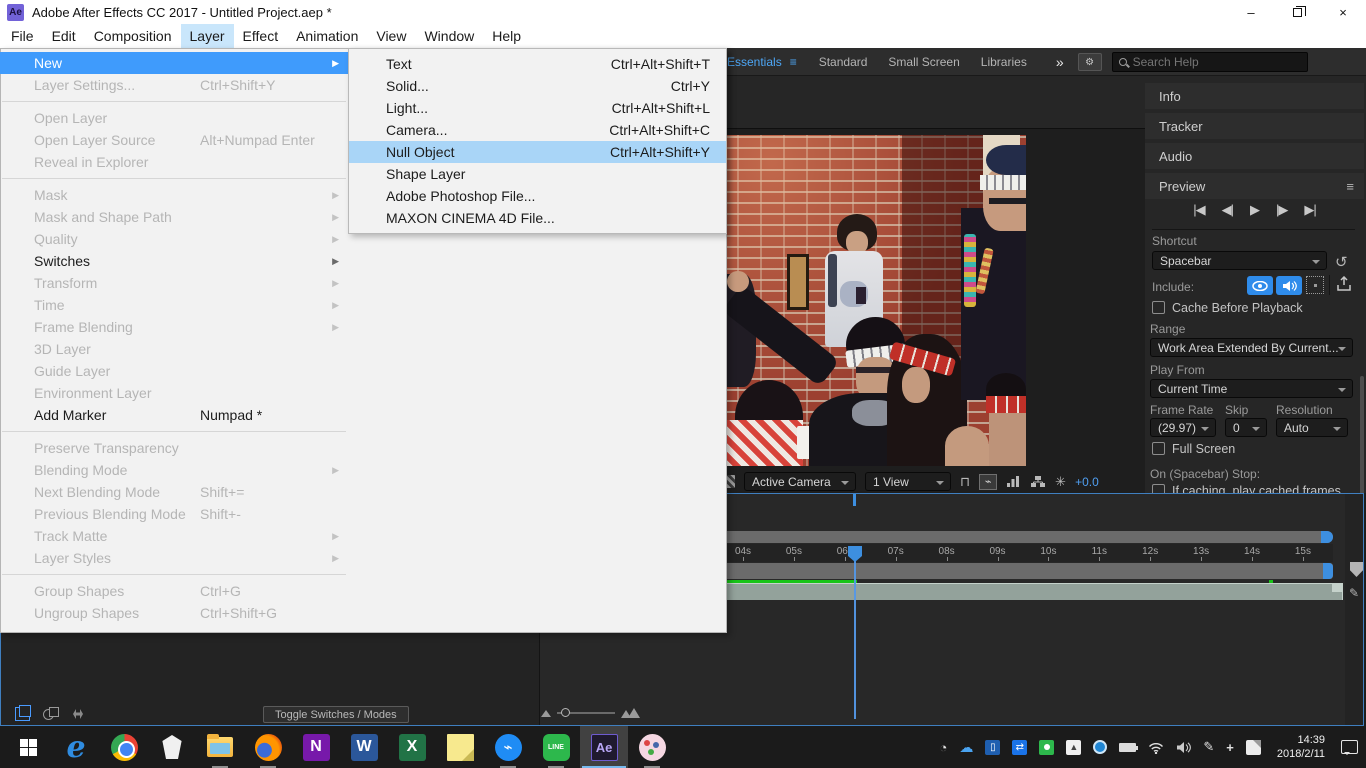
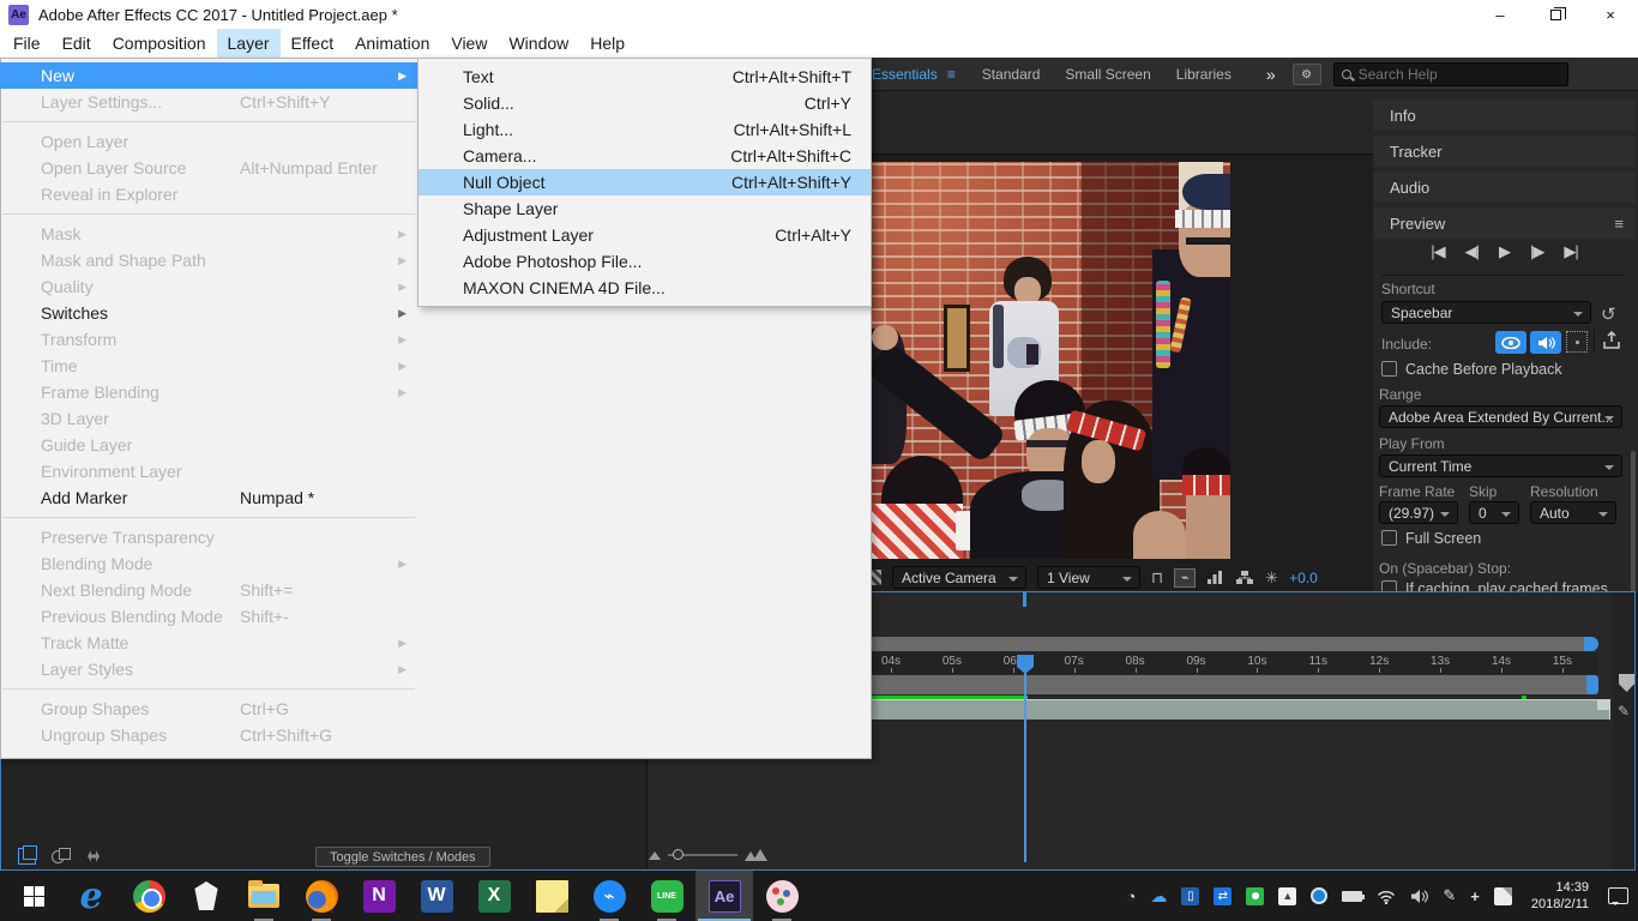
  Ae
  Adobe After Effects CC 2017 - Untitled Project.aep *
  –
  ×
  File
  Edit
  Composition
  Layer
  Effect
  Animation
  View
  Window
  Help
  Essentials
  ≡
  Standard
  Small Screen
  Libraries
  »
  ⚙
  Search Help
  Active Camera
  1 View
  ⊓
  ⌁
  ✳
  +0.0
  Info
  Tracker
  Audio
  Preview
  ≡
  |◀
  ◀|
  ▶
  |▶
  ▶|
  Shortcut
  Spacebar
  ↺
  Include:
  Cache Before Playback
  Range
- Work Area Extended By Current...
+ Adobe Area Extended By Current...
  Play From
  Current Time
  Frame Rate
  Skip
  Resolution
  (29.97)
  0
  Auto
  Full Screen
  On (Spacebar) Stop:
  If caching, play cached frames
  04s
  05s
  07s
  08s
  09s
  10s
  11s
  12s
  13s
  14s
  15s
  ✎
  Toggle Switches / Modes
  New
  ▶
  Layer Settings...
  Ctrl+Shift+Y
  Open Layer
  Open Layer Source
  Alt+Numpad Enter
  Reveal in Explorer
  Mask
  ▶
  Mask and Shape Path
  ▶
  Quality
  ▶
  Switches
  ▶
  Transform
  ▶
  Time
  ▶
  Frame Blending
  ▶
  3D Layer
  Guide Layer
  Environment Layer
  Add Marker
  Numpad *
  Preserve Transparency
  Blending Mode
  ▶
  Next Blending Mode
  Shift+=
  Previous Blending Mode
  Shift+-
  Track Matte
  ▶
  Layer Styles
  ▶
  Group Shapes
  Ctrl+G
  Ungroup Shapes
  Ctrl+Shift+G
  Text
  Ctrl+Alt+Shift+T
  Solid...
  Ctrl+Y
  Light...
  Ctrl+Alt+Shift+L
  Camera...
  Ctrl+Alt+Shift+C
  Null Object
  Ctrl+Alt+Shift+Y
  Shape Layer
+ Adjustment Layer
+ Ctrl+Alt+Y
  Adobe Photoshop File...
  MAXON CINEMA 4D File...
  e
  N
  W
  X
  ⌁
  Ae
  ◔
  ☁
  ▯
  ⇄
  ▲
  ✎
  +
  14:39
  2018/2/11
